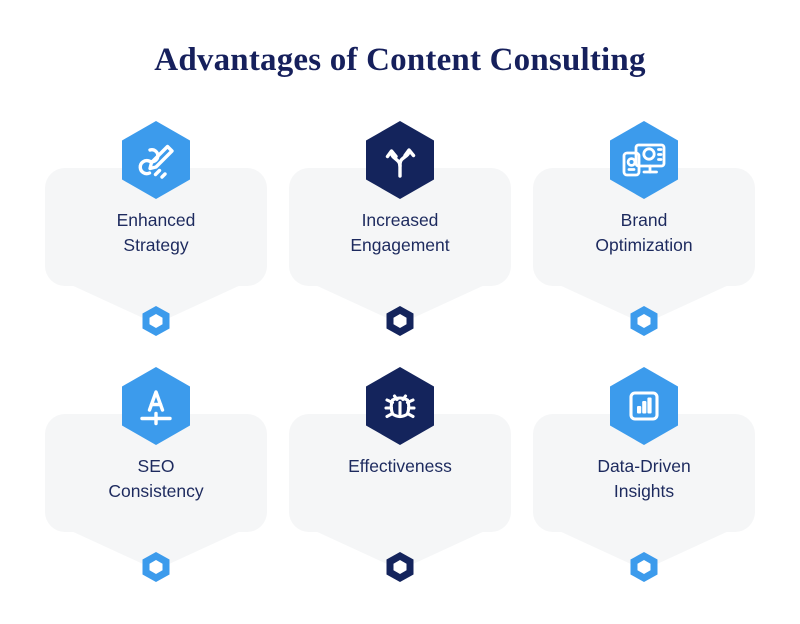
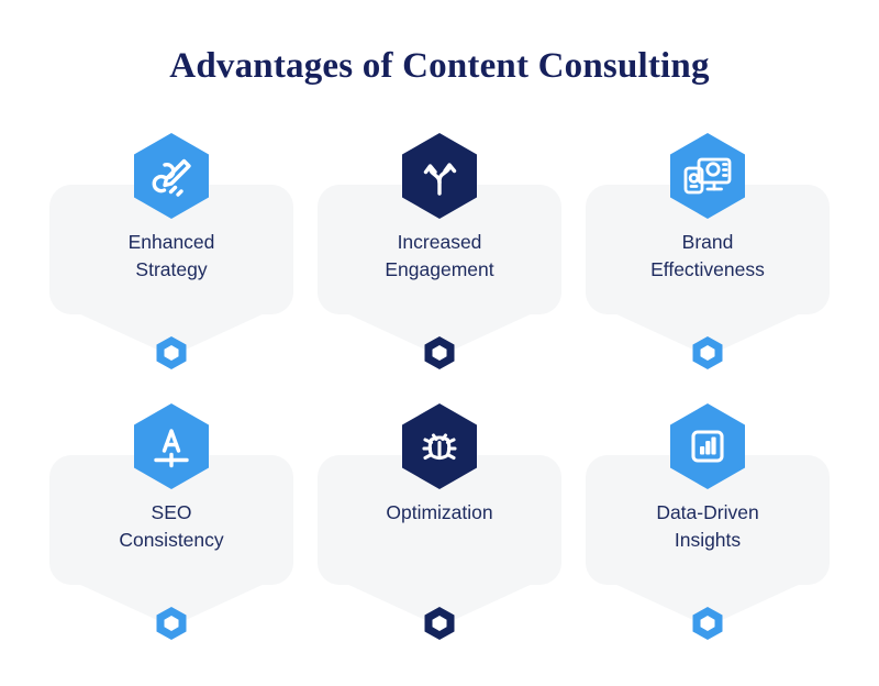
  Advantages of Content Consulting
  Enhanced
  Strategy
  Increased
  Engagement
  Brand
- Optimization
+ Effectiveness
  SEO
  Consistency
- Effectiveness
+ Optimization
  Data-Driven
  Insights
